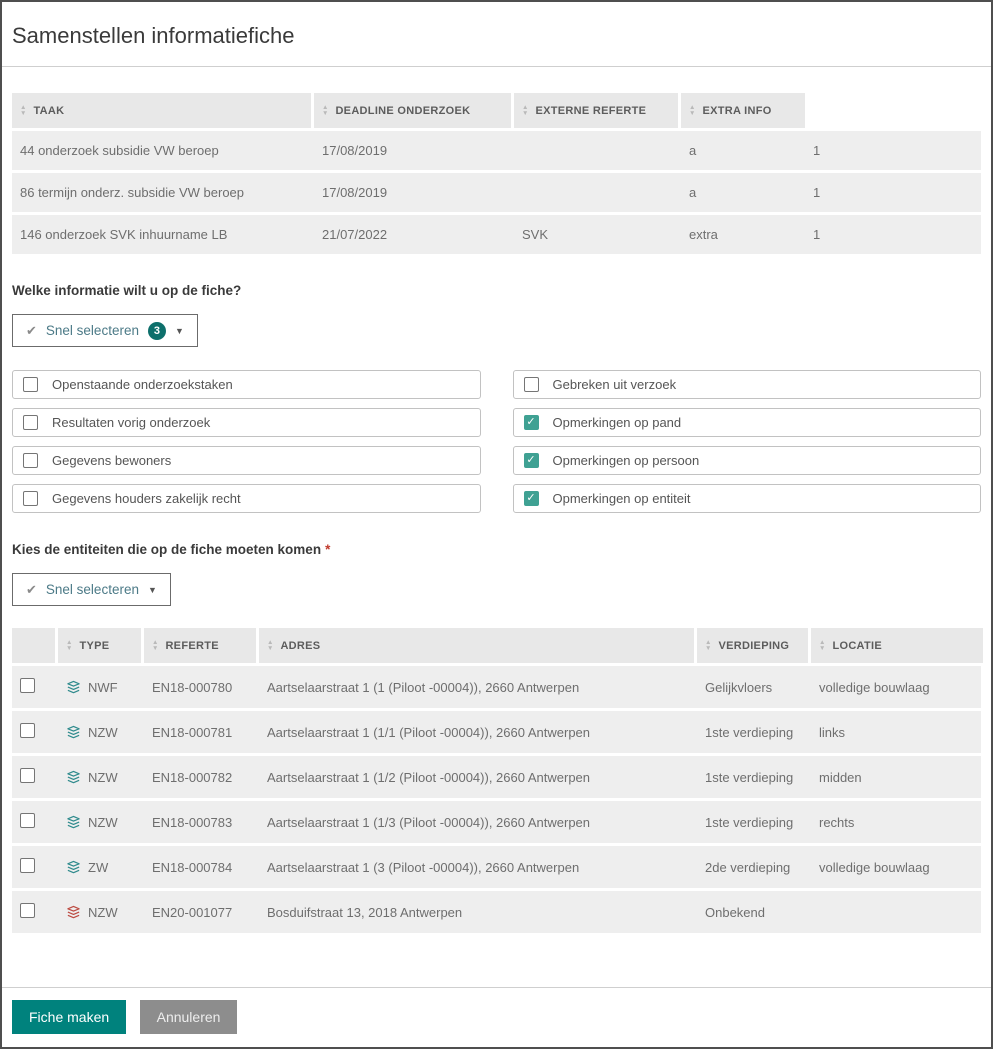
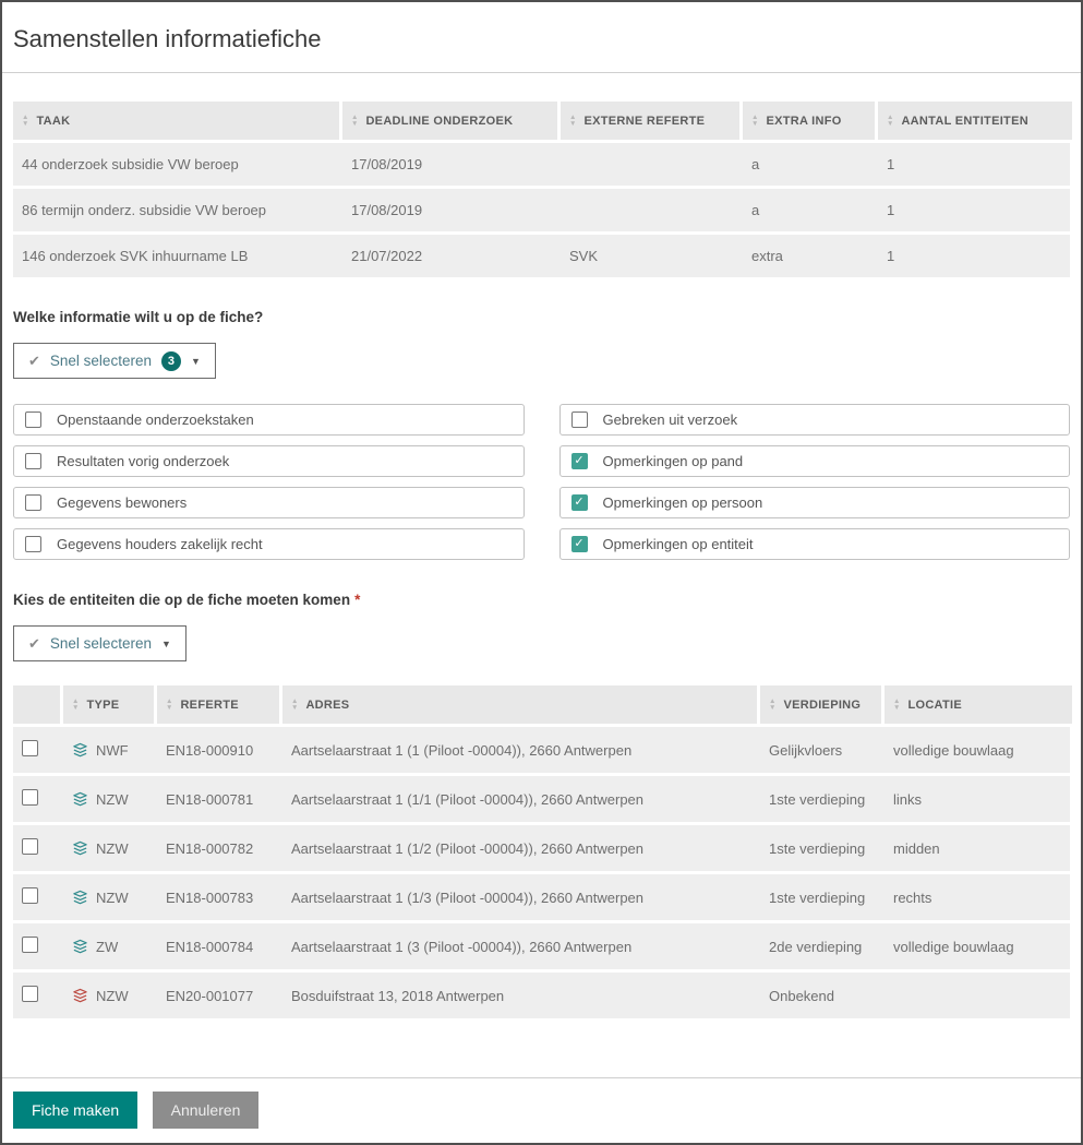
  Samenstellen informatiefiche
  TAAK
  DEADLINE ONDERZOEK
  EXTERNE REFERTE
  EXTRA INFO
+ AANTAL ENTITEITEN
  44 onderzoek subsidie VW beroep
  17/08/2019
  a
  1
  86 termijn onderz. subsidie VW beroep
  17/08/2019
  a
  1
  146 onderzoek SVK inhuurname LB
  21/07/2022
  SVK
  extra
  1
  Welke informatie wilt u op de fiche?
  ✔
  Snel selecteren
  3
  ▼
  Openstaande onderzoekstaken
  Gebreken uit verzoek
  Resultaten vorig onderzoek
  ✓
  Opmerkingen op pand
  Gegevens bewoners
  ✓
  Opmerkingen op persoon
  Gegevens houders zakelijk recht
  ✓
  Opmerkingen op entiteit
  Kies de entiteiten die op de fiche moeten komen *
  ✔
  Snel selecteren
  ▼
  TYPE
  REFERTE
  ADRES
  VERDIEPING
  LOCATIE
  NWF
- EN18-000780
+ EN18-000910
  Aartselaarstraat 1 (1 (Piloot -00004)), 2660 Antwerpen
  Gelijkvloers
  volledige bouwlaag
  NZW
  EN18-000781
  Aartselaarstraat 1 (1/1 (Piloot -00004)), 2660 Antwerpen
  1ste verdieping
  links
  NZW
  EN18-000782
  Aartselaarstraat 1 (1/2 (Piloot -00004)), 2660 Antwerpen
  1ste verdieping
  midden
  NZW
  EN18-000783
  Aartselaarstraat 1 (1/3 (Piloot -00004)), 2660 Antwerpen
  1ste verdieping
  rechts
  ZW
  EN18-000784
  Aartselaarstraat 1 (3 (Piloot -00004)), 2660 Antwerpen
  2de verdieping
  volledige bouwlaag
  NZW
  EN20-001077
  Bosduifstraat 13, 2018 Antwerpen
  Onbekend
  Fiche maken Annuleren
